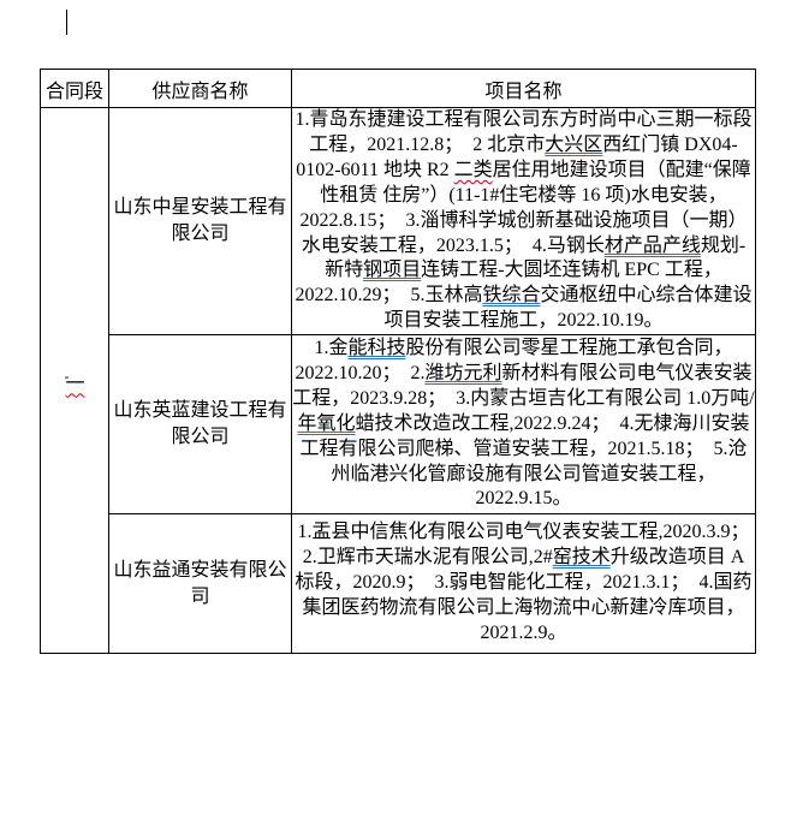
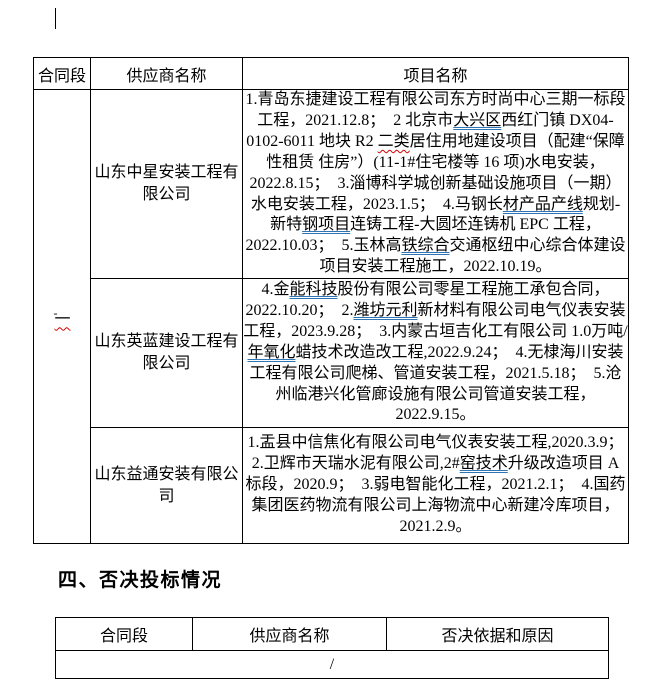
  合同段	供应商名称	项目名称
- -一	山东中星安装工程有限公司	1.青岛东捷建设工程有限公司东方时尚中心三期一标段工程，2021.12.8； 2 北京市大兴区西红门镇 DX04-0102-6011 地块 R2 二类居住用地建设项目（配建“保障性租赁 住房”）(11-1#住宅楼等 16 项)水电安装，2022.8.15； 3.淄博科学城创新基础设施项目（一期）水电安装工程，2023.1.5； 4.马钢长材产品产线规划-新特钢项目连铸工程-大圆坯连铸机 EPC 工程，2022.10.29； 5.玉林高铁综合交通枢纽中心综合体建设项目安装工程施工，2022.10.19。
+ -一	山东中星安装工程有限公司	1.青岛东捷建设工程有限公司东方时尚中心三期一标段工程，2021.12.8； 2 北京市大兴区西红门镇 DX04-0102-6011 地块 R2 二类居住用地建设项目（配建“保障性租赁 住房”）(11-1#住宅楼等 16 项)水电安装，2022.8.15； 3.淄博科学城创新基础设施项目（一期）水电安装工程，2023.1.5； 4.马钢长材产品产线规划-新特钢项目连铸工程-大圆坯连铸机 EPC 工程，2022.10.03； 5.玉林高铁综合交通枢纽中心综合体建设项目安装工程施工，2022.10.19。
- 山东英蓝建设工程有限公司	1.金能科技股份有限公司零星工程施工承包合同，2022.10.20； 2.潍坊元利新材料有限公司电气仪表安装工程，2023.9.28； 3.内蒙古垣吉化工有限公司 1.0万吨/年氧化蜡技术改造改工程,2022.9.24； 4.无棣海川安装工程有限公司爬梯、管道安装工程，2021.5.18； 5.沧州临港兴化管廊设施有限公司管道安装工程，2022.9.15。
+ 山东英蓝建设工程有限公司	4.金能科技股份有限公司零星工程施工承包合同，2022.10.20； 2.潍坊元利新材料有限公司电气仪表安装工程，2023.9.28； 3.内蒙古垣吉化工有限公司 1.0万吨/年氧化蜡技术改造改工程,2022.9.24； 4.无棣海川安装工程有限公司爬梯、管道安装工程，2021.5.18； 5.沧州临港兴化管廊设施有限公司管道安装工程，2022.9.15。
- 山东益通安装有限公司	1.盂县中信焦化有限公司电气仪表安装工程,2020.3.9； 2.卫辉市天瑞水泥有限公司,2#窑技术升级改造项目 A 标段，2020.9； 3.弱电智能化工程，2021.3.1； 4.国药集团医药物流有限公司上海物流中心新建冷库项目，2021.2.9。
+ 山东益通安装有限公司	1.盂县中信焦化有限公司电气仪表安装工程,2020.3.9； 2.卫辉市天瑞水泥有限公司,2#窑技术升级改造项目 A 标段，2020.9； 3.弱电智能化工程，2021.2.1； 4.国药集团医药物流有限公司上海物流中心新建冷库项目，2021.2.9。
+ 四、否决投标情况
+ 合同段	供应商名称	否决依据和原因
+ /
